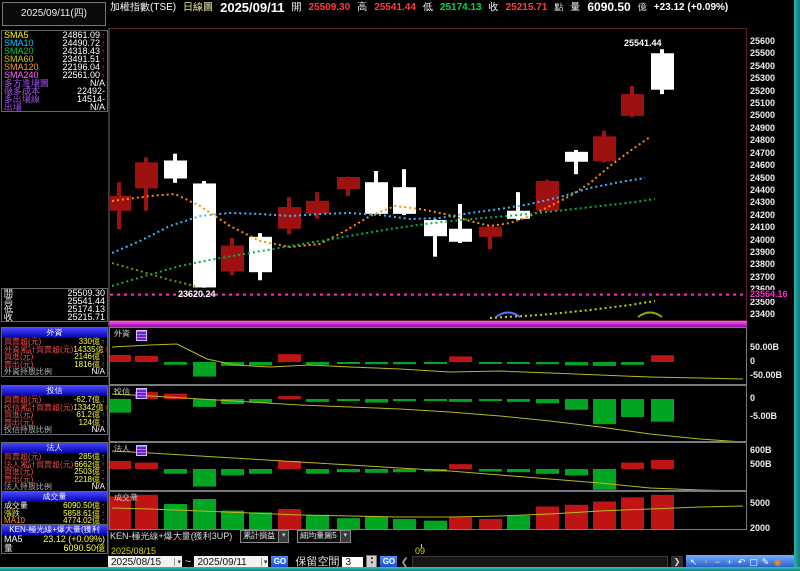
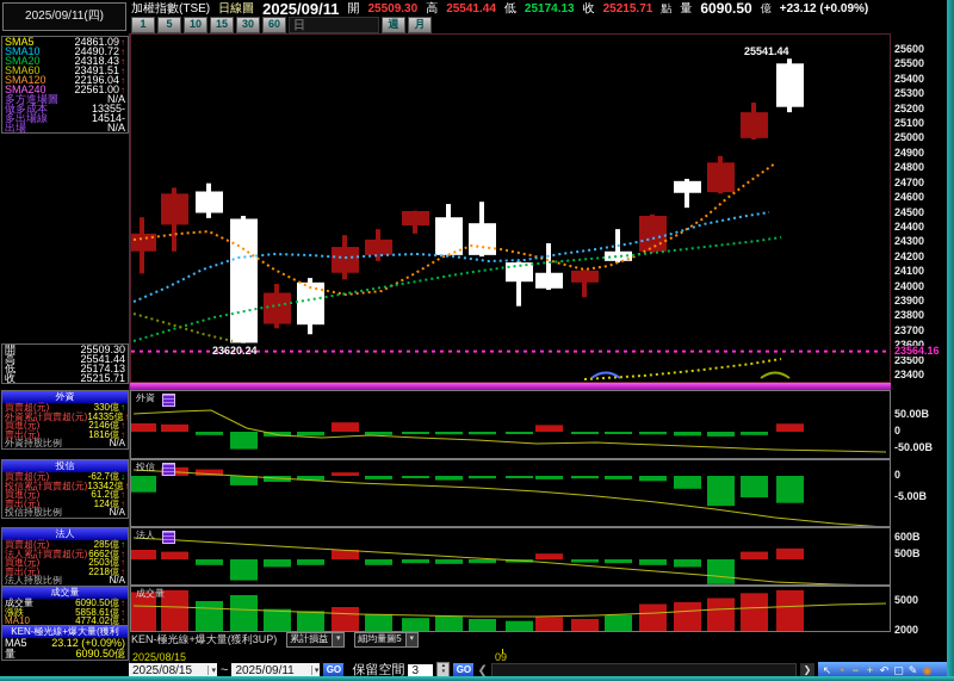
  2025/09/11(四)
  加權指數(TSE)
  日線圖
  2025/09/11
  開
  25509.30
  高
  25541.44
  低
  25174.13
  收
  25215.71
  點
  量
  6090.50
  億
  +23.12 (+0.09%)
+ 1
+ 5
+ 10
+ 15
+ 30
+ 60
+ 日
+ 週
+ 月
  SMA5
  24861.09↑
  SMA10
  24490.72↑
  SMA20
  24318.43↑
  SMA60
  23491.51↑
  SMA120
  22196.04↑
  SMA240
  22561.00↑
  多方進場圖
  N/A
  做多成本
- 22492-
+ 13355-
  多出場線
  14514-
  出場
  N/A
  開
  25509.30
  高
  25541.44
  低
  25174.13
  收
  25215.71
  外資
  買賣超(元)
  330億↑
  外資累計買賣超(元)
  14335億↑
  買進(元)
  2146億↑
  賣出(元)
  1816億↑
  外資持股比例
  N/A
  投信
  買賣超(元)
  -62.7億↓
  投信累計買賣超(元)
  13342億↑
  買進(元)
  61.2億↑
  賣出(元)
  124億↑
  投信持股比例
  N/A
  法人
  買賣超(元)
  285億↑
  法人累計買賣超(元)
  6662億↑
  買進(元)
  2503億↑
  賣出(元)
  2218億↑
  法人持股比例
  N/A
  成交量
  成交量
  6090.50億↑
  漲跌
  5858.61億↑
  MA10
  4774.02億↑
  KEN-極光線+爆大量(獲利
  MA5
  23.12 (+0.09%)
  量
  6090.50億
  23620.24
  25541.44
  外資
  投信
  法人
  成交量
  25600
  25500
  25400
  25300
  25200
  25100
  25000
  24900
  24800
  24700
  24600
  24500
  24400
  24300
  24200
  24100
  24000
  23900
  23800
  23700
  23500
  23400
  50.00B
  0
  -50.00B
  0
  -5.00B
  600B
  500B
  5000
  2000
  23564.16
  KEN-極光線+爆大量(獲利3UP)
  累計損益
  細均量圖5
  2025/08/15
  09
  2025/08/15
  ~
  2025/09/11
  GO
  保留空間
  3
  GO
  ❮
  ❯
  ↖
  ◔
  −
  +
  ↶
  ▢
  ✎
  ◉
